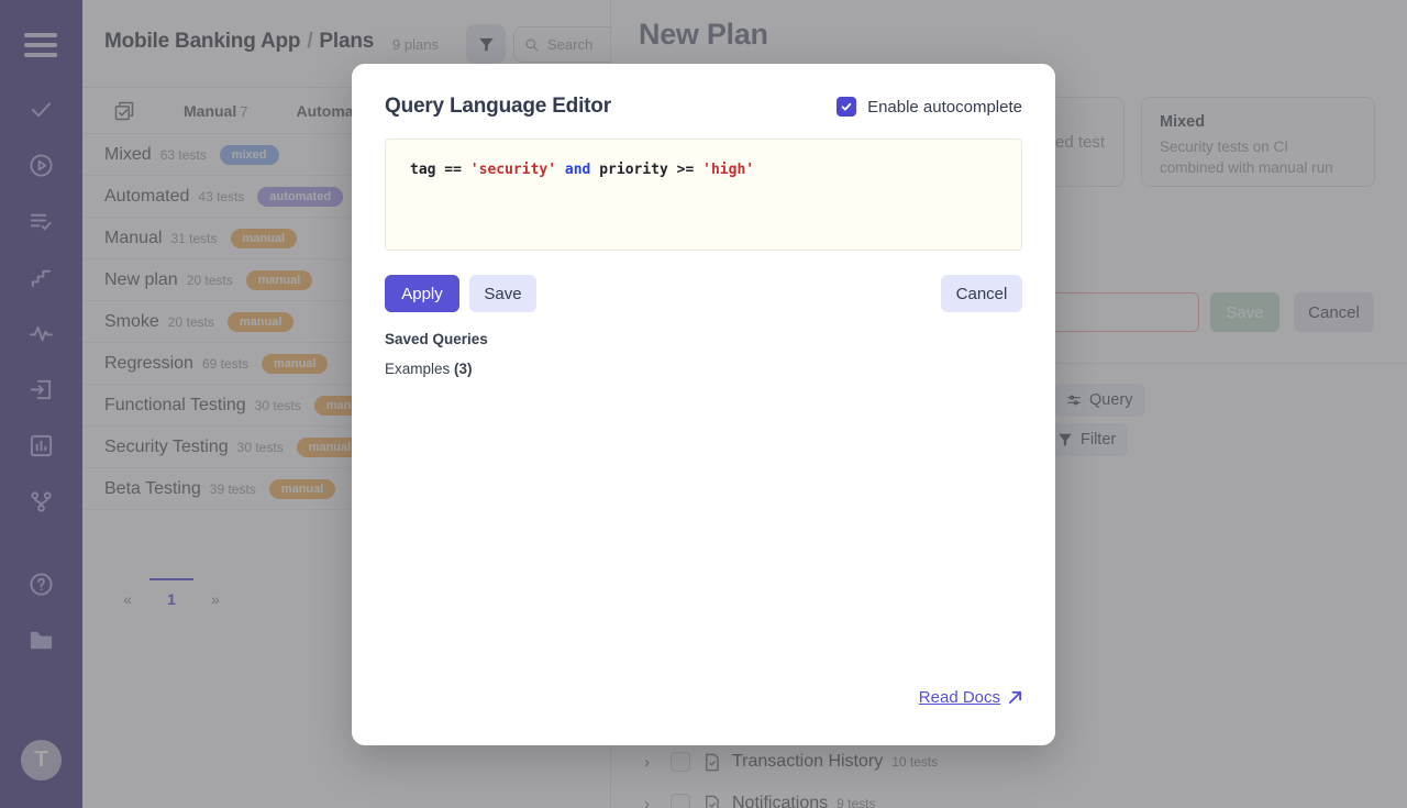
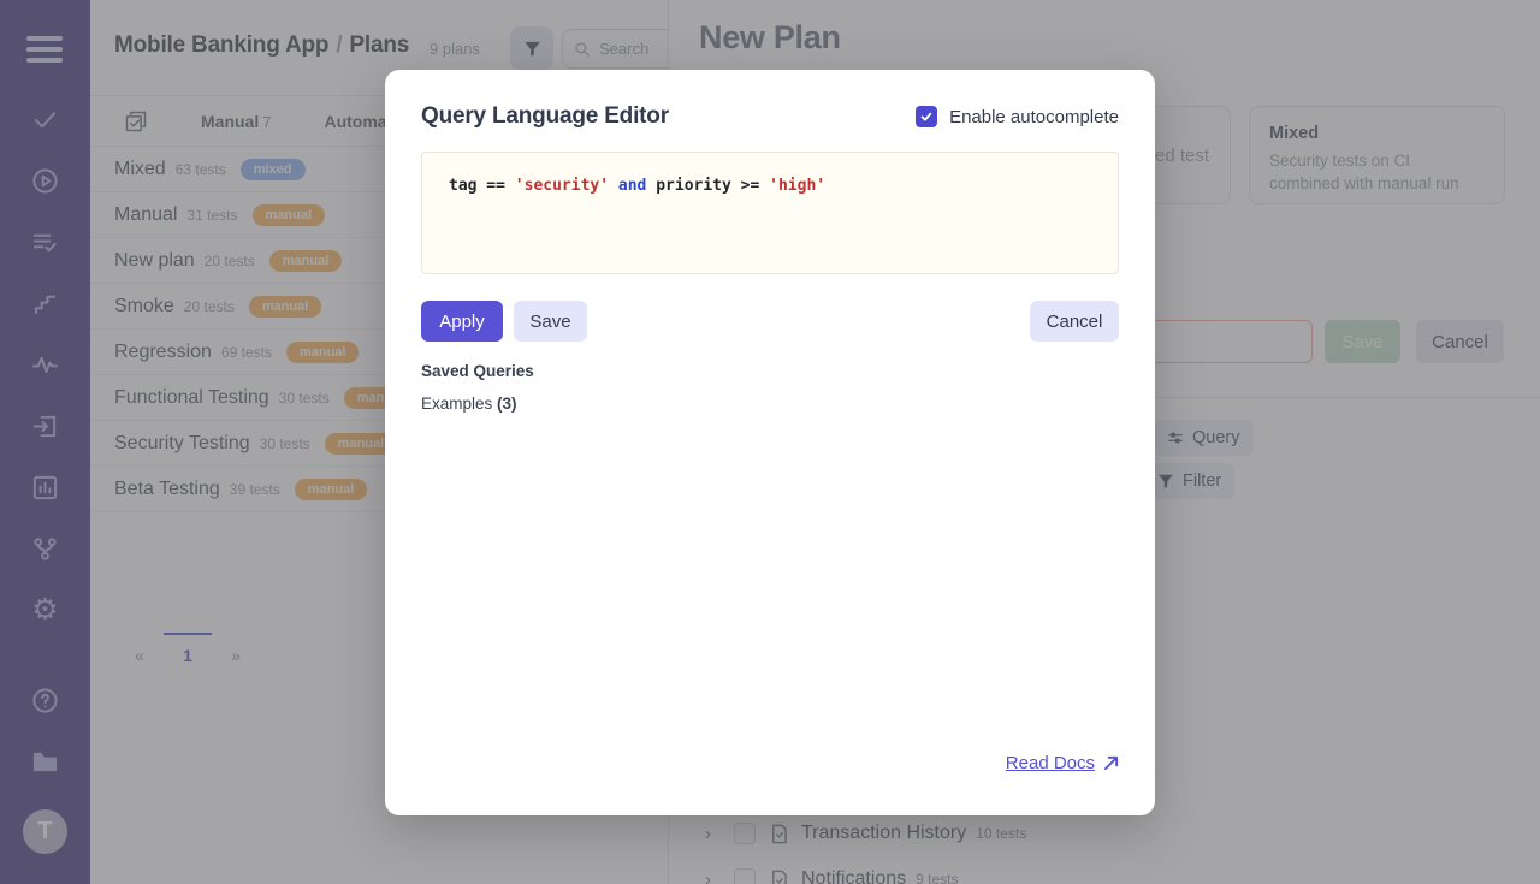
+ ⚙
  T
  Mobile Banking App / Plans
  9 plans
  Search
  Manual 7
  Mixed
  63 tests
  mixed
- Automated
- 43 tests
- automated
  Manual
  31 tests
  manual
  New plan
  20 tests
  manual
  Smoke
  20 tests
  manual
  Regression
  69 tests
  manual
  Functional Testing
  30 tests
  Security Testing
  30 tests
  manual
  Beta Testing
  39 tests
  manual
  «
  1
  »
  New Plan
  ed test
  Mixed
  Security tests on CI combined with manual run
  Save
  Cancel
  Query
  Filter
  ›
  Transaction History
  10 tests
  ›
  Notifications
  9 tests
  Query Language Editor
  Enable autocomplete
  tag == 'security' and priority >= 'high'
  Apply
  Save
  Cancel
  Saved Queries
  Examples (3)
  Read Docs
